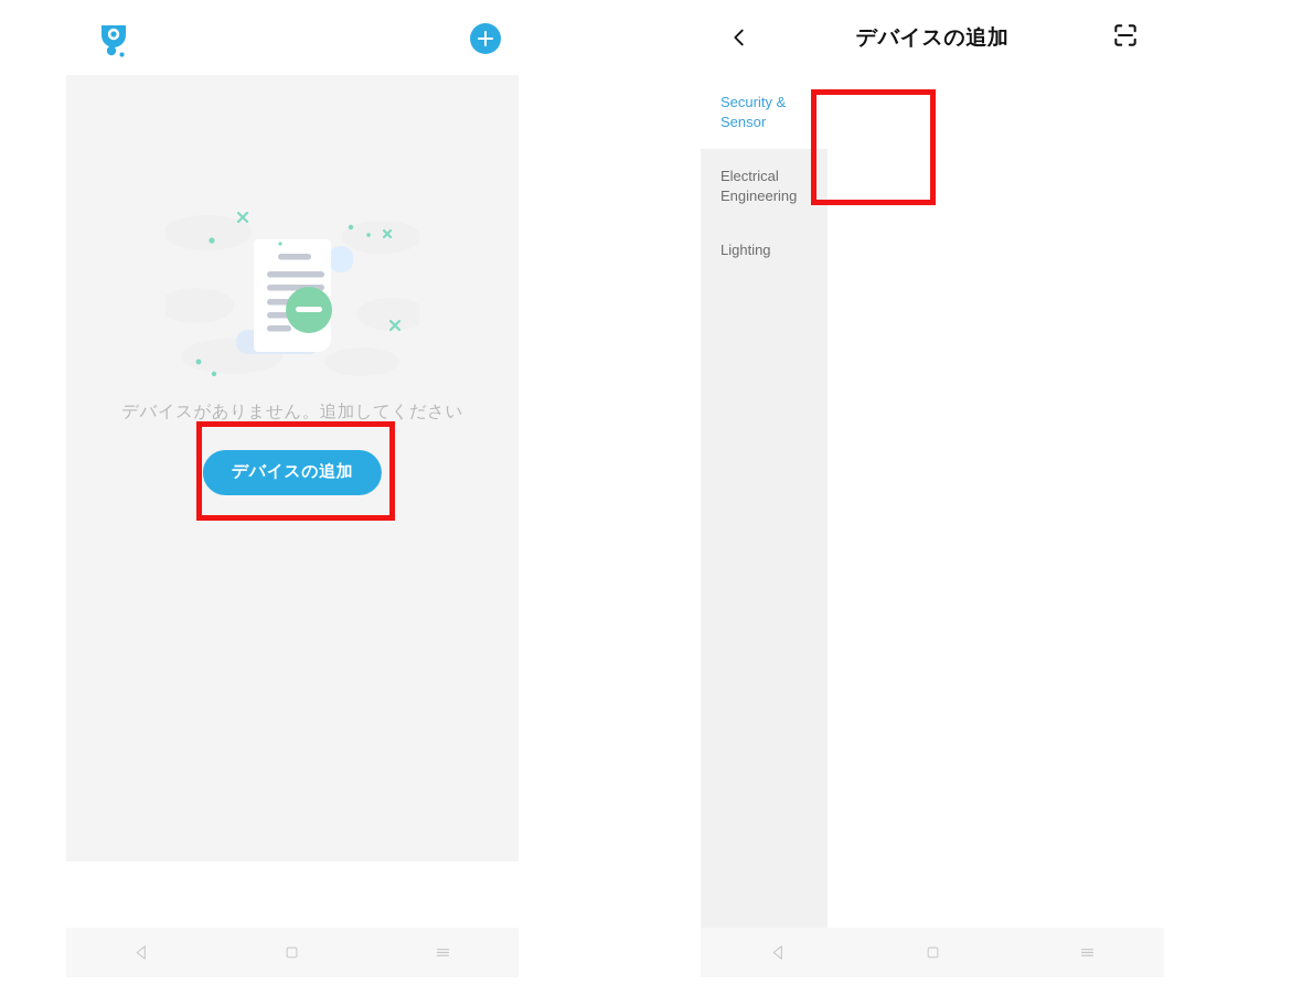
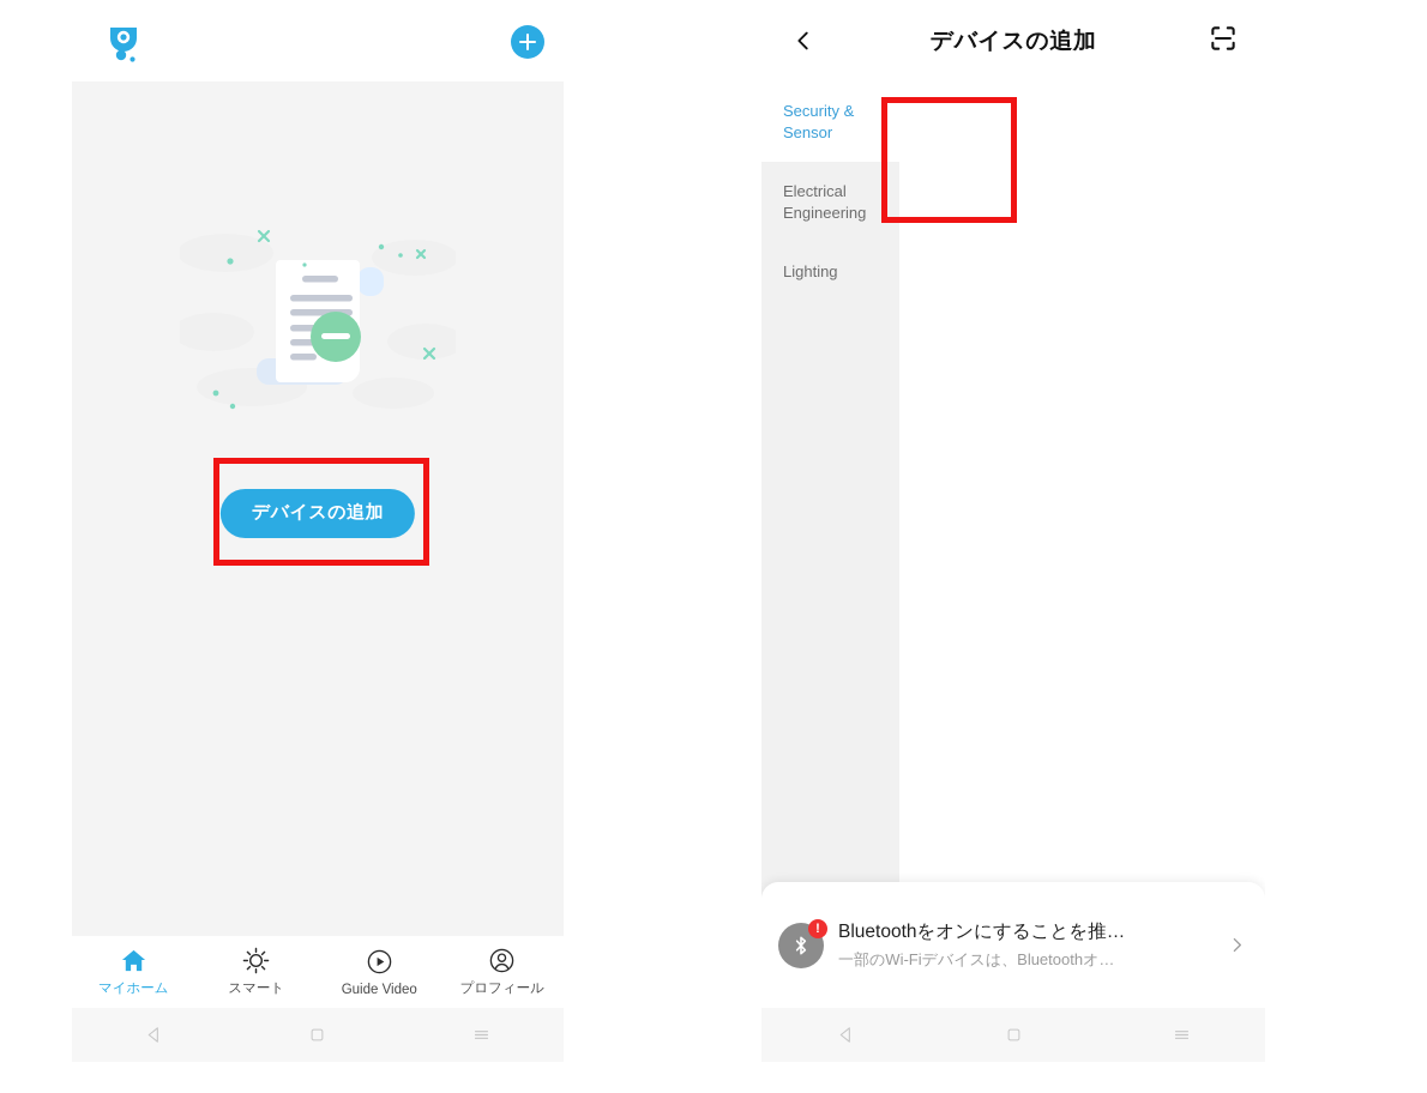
- デバイスがありません。追加してください
  デバイスの追加
+ マイホーム
+ スマート
+ Guide Video
+ プロフィール
  デバイスの追加
  Security & Sensor
  Electrical Engineering
  Lighting
+ !
+ Bluetoothをオンにすることを推…
+ 一部のWi-Fiデバイスは、Bluetoothオ…
